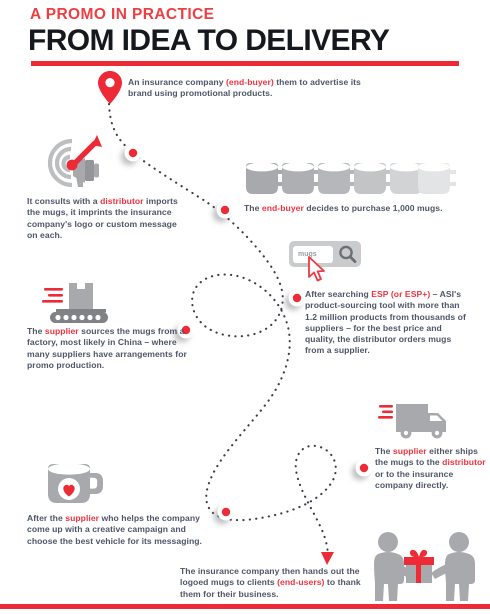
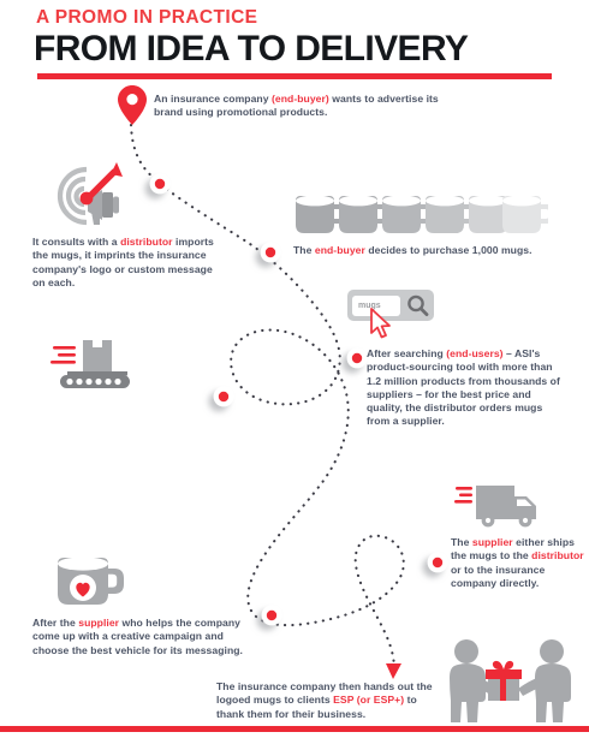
  A PROMO IN PRACTICE
  FROM IDEA TO DELIVERY
- An insurance company (end-buyer) them to advertise its brand using promotional products.
+ An insurance company (end-buyer) wants to advertise its brand using promotional products.
  It consults with a distributor imports the mugs, it imprints the insurance company's logo or custom message on each.
  The end-buyer decides to purchase 1,000 mugs.
- After searching ESP (or ESP+) – ASI's product-sourcing tool with more than 1.2 million products from thousands of suppliers – for the best price and quality, the distributor orders mugs from a supplier.
+ After searching (end-users) – ASI's product-sourcing tool with more than 1.2 million products from thousands of suppliers – for the best price and quality, the distributor orders mugs from a supplier.
- The supplier sources the mugs from a factory, most likely in China – where many suppliers have arrangements for promo production.
  The supplier either ships the mugs to the distributor or to the insurance company directly.
  After the supplier who helps the company come up with a creative campaign and choose the best vehicle for its messaging.
- The insurance company then hands out the logoed mugs to clients (end-users) to thank them for their business.
+ The insurance company then hands out the logoed mugs to clients ESP (or ESP+) to thank them for their business.
